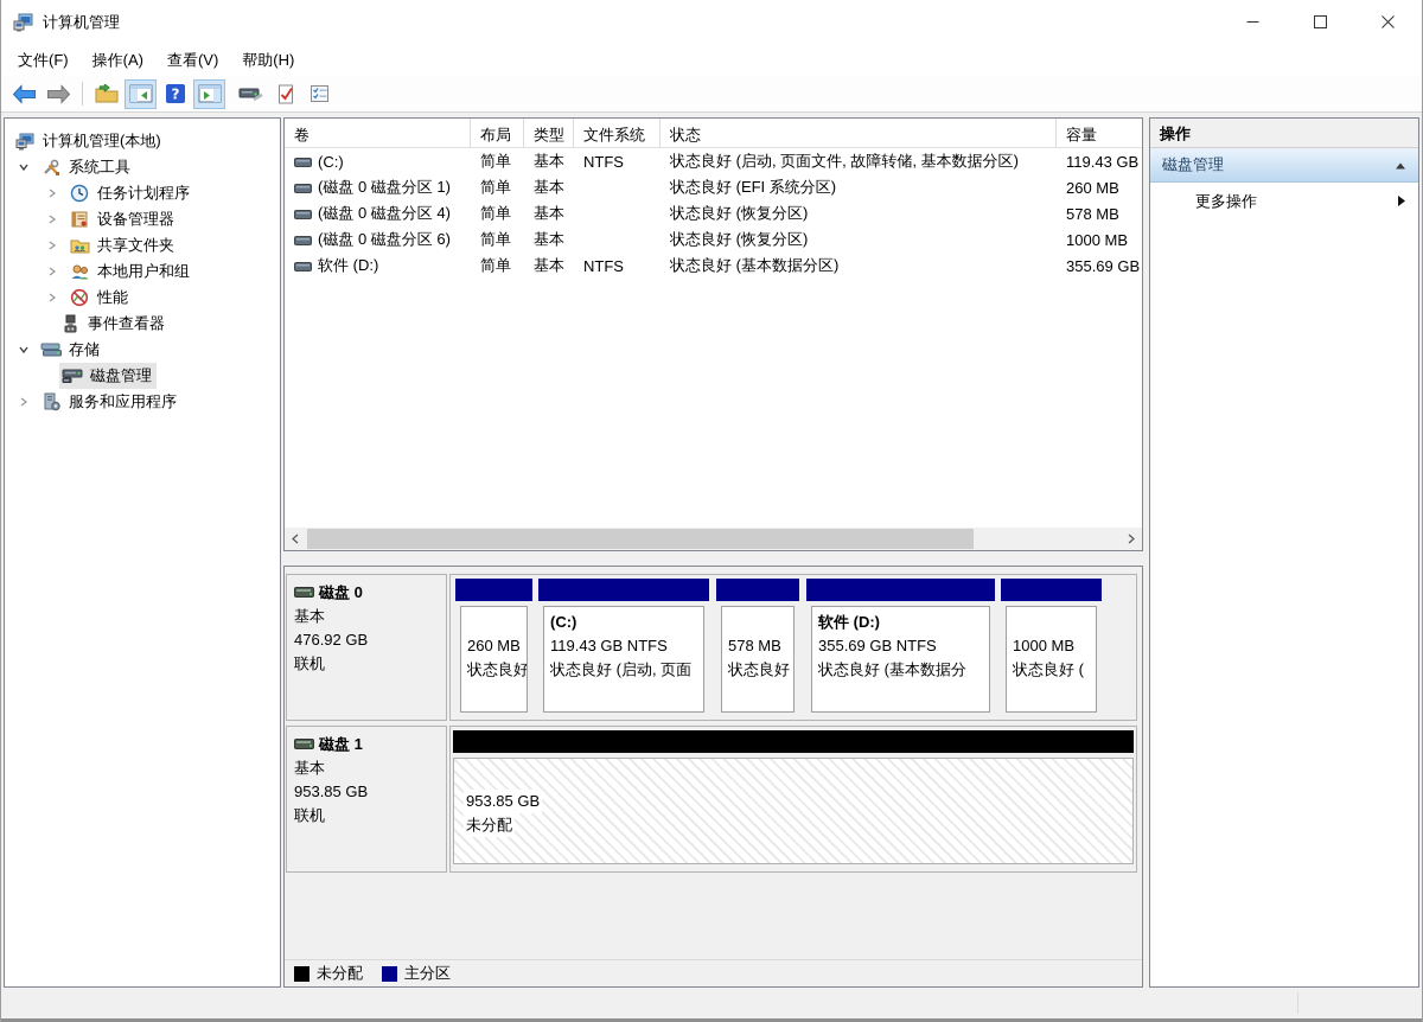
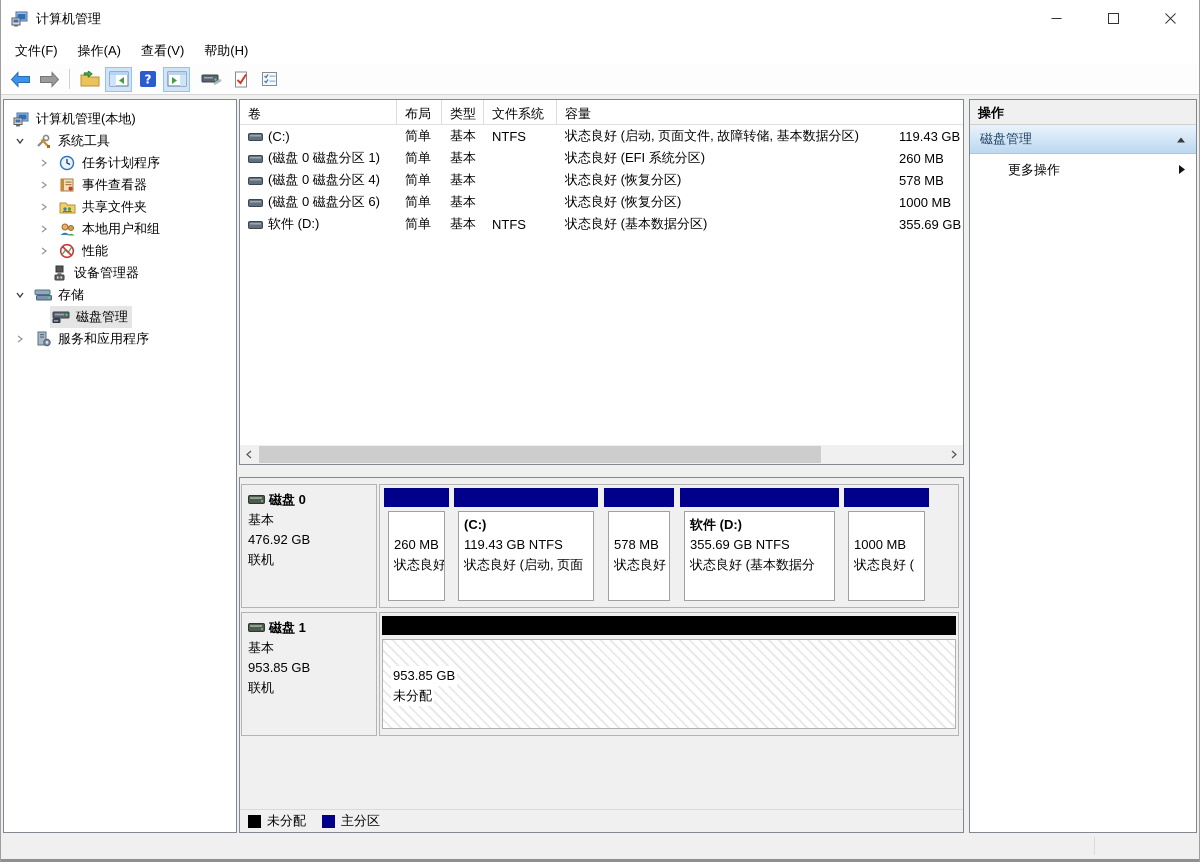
  计算机管理
  文件(F)
  操作(A)
  查看(V)
  帮助(H)
  ?
  计算机管理(本地)
  系统工具
  任务计划程序
- 设备管理器
+ 事件查看器
  共享文件夹
  本地用户和组
  性能
- 事件查看器
+ 设备管理器
  存储
  磁盘管理
  服务和应用程序
  卷
  布局
  类型
  文件系统
- 状态
  容量
  (C:)
  简单
  基本
  NTFS
  状态良好 (启动, 页面文件, 故障转储, 基本数据分区)
  119.43 GB
  (磁盘 0 磁盘分区 1)
  简单
  基本
  状态良好 (EFI 系统分区)
  260 MB
  (磁盘 0 磁盘分区 4)
  简单
  基本
  状态良好 (恢复分区)
  578 MB
  (磁盘 0 磁盘分区 6)
  简单
  基本
  状态良好 (恢复分区)
  1000 MB
  软件 (D:)
  简单
  基本
  NTFS
  状态良好 (基本数据分区)
  355.69 GB
  磁盘 0
  基本
  476.92 GB
  联机
  260 MB
  状态良好
  (C:)
  119.43 GB NTFS
  状态良好 (启动, 页面
  578 MB
  状态良好
  软件 (D:)
  355.69 GB NTFS
  状态良好 (基本数据分
  1000 MB
  状态良好 (
  磁盘 1
  基本
  953.85 GB
  联机
  953.85 GB
  未分配
  未分配
  主分区
  操作
  磁盘管理
  更多操作
